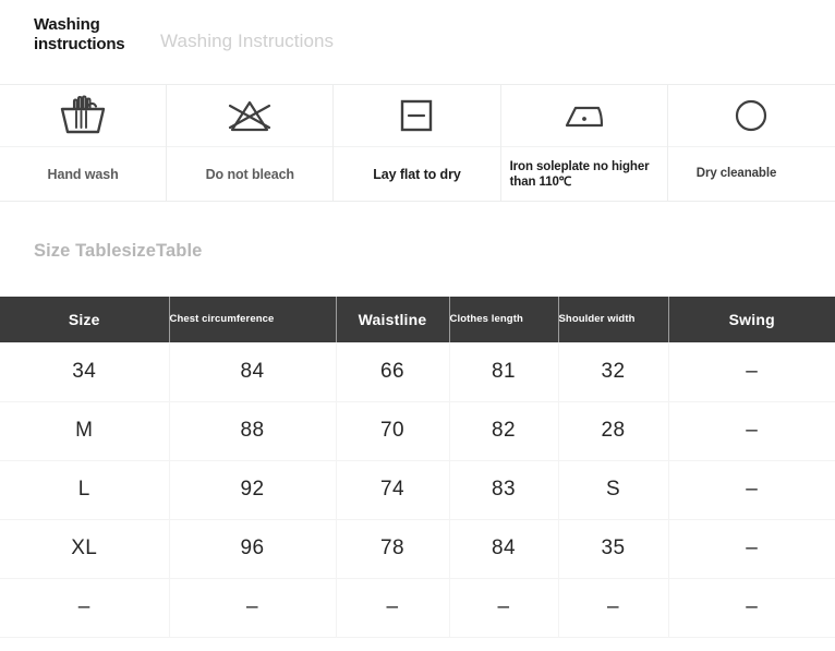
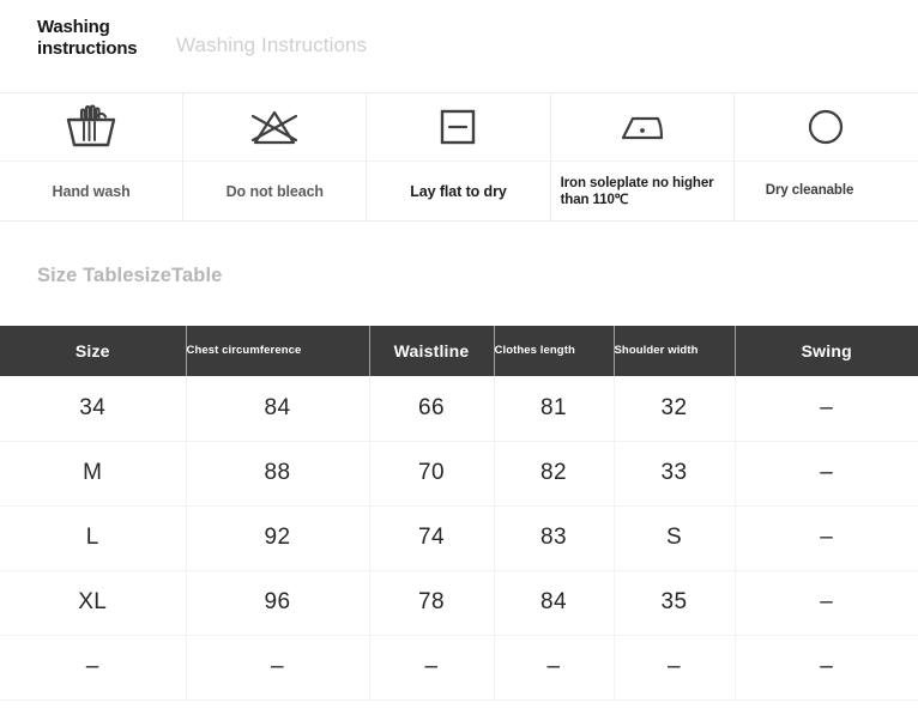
  Washing
  instructions
  Washing Instructions
  Hand wash
  Do not bleach
  Lay flat to dry
  Iron soleplate no higher than 110℃
  Dry cleanable
  Size TablesizeTable
  Size	Chest circumference	Waistline	Clothes length	Shoulder width	Swing
  34	84	66	81	32	–
- M	88	70	82	28	–
+ M	88	70	82	33	–
  L	92	74	83	S	–
  XL	96	78	84	35	–
  –	–	–	–	–	–
